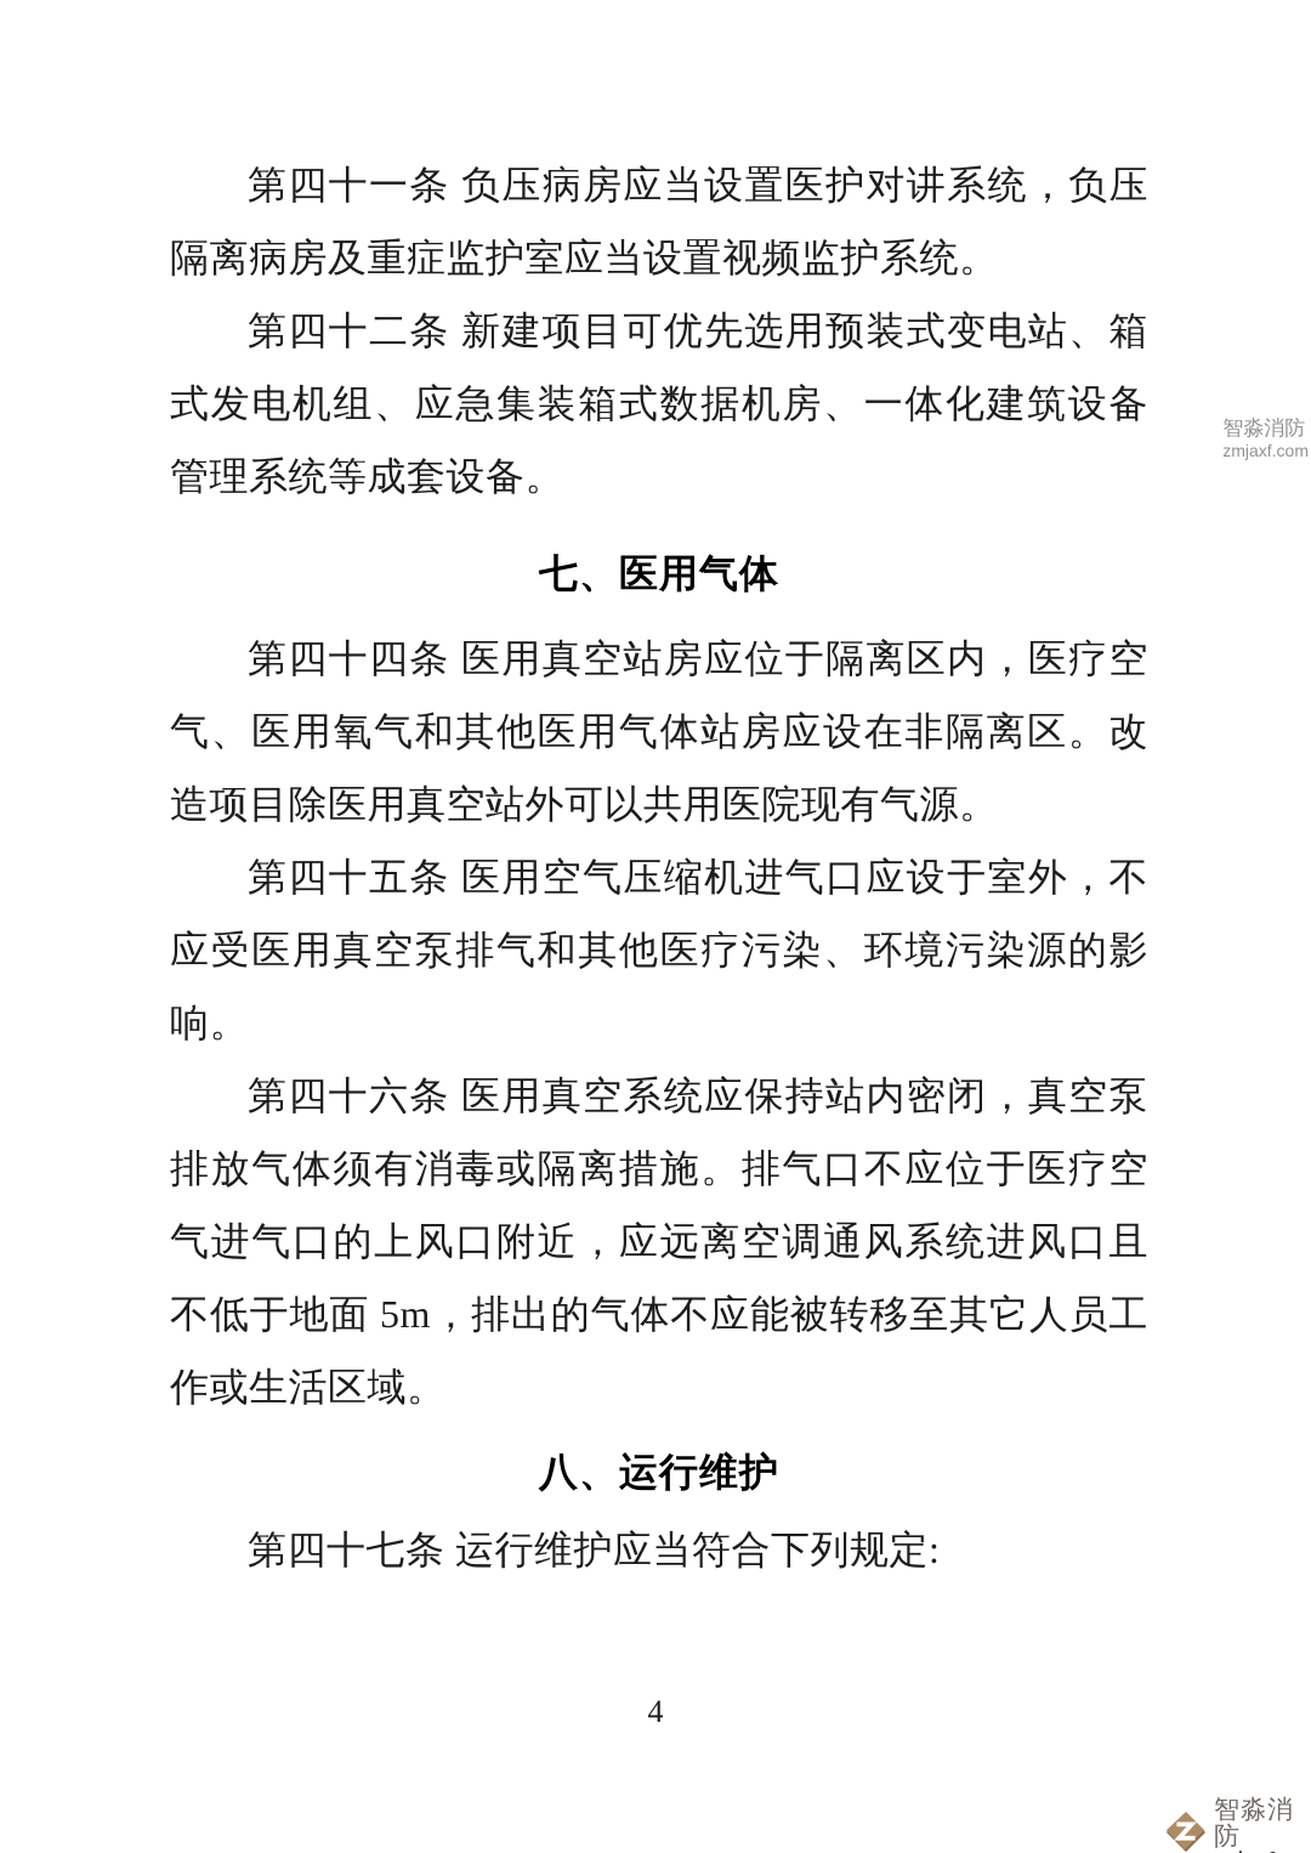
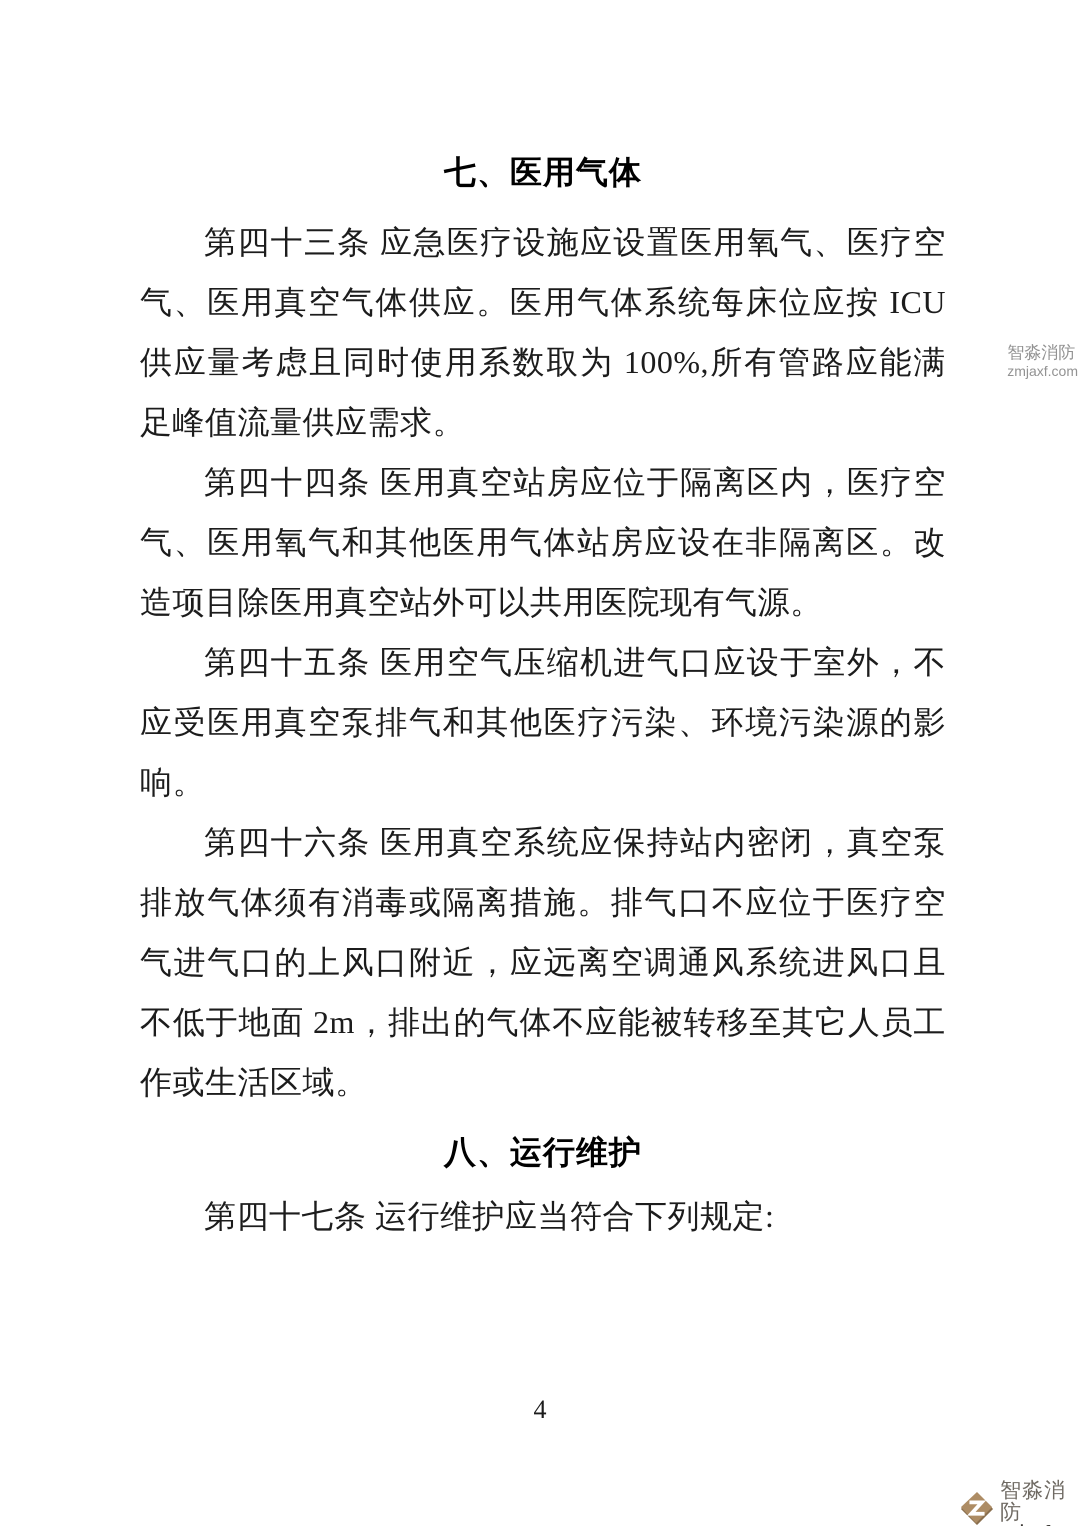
- 第四十一条 负压病房应当设置医护对讲系统，负压隔离病房及重症监护室应当设置视频监护系统。
- 第四十二条 新建项目可优先选用预装式变电站、箱式发电机组、应急集装箱式数据机房、一体化建筑设备管理系统等成套设备。
  七、医用气体
+ 第四十三条 应急医疗设施应设置医用氧气、医疗空气、医用真空气体供应。医用气体系统每床位应按 ICU 供应量考虑且同时使用系数取为 100%,所有管路应能满足峰值流量供应需求。
  第四十四条 医用真空站房应位于隔离区内，医疗空气、医用氧气和其他医用气体站房应设在非隔离区。改造项目除医用真空站外可以共用医院现有气源。
  第四十五条 医用空气压缩机进气口应设于室外，不应受医用真空泵排气和其他医疗污染、环境污染源的影响。
- 第四十六条 医用真空系统应保持站内密闭，真空泵排放气体须有消毒或隔离措施。排气口不应位于医疗空气进气口的上风口附近，应远离空调通风系统进风口且不低于地面 5m，排出的气体不应能被转移至其它人员工作或生活区域。
+ 第四十六条 医用真空系统应保持站内密闭，真空泵排放气体须有消毒或隔离措施。排气口不应位于医疗空气进气口的上风口附近，应远离空调通风系统进风口且不低于地面 2m，排出的气体不应能被转移至其它人员工作或生活区域。
  八、运行维护
  第四十七条 运行维护应当符合下列规定:
  4
  智淼消防
  zmjaxf.com
  智淼消防
